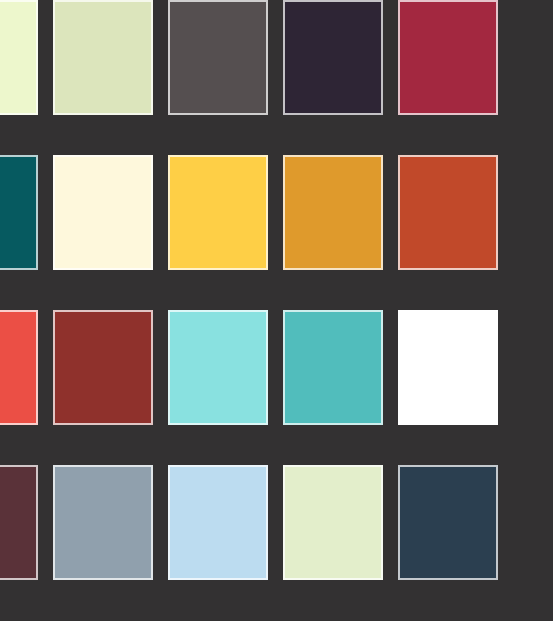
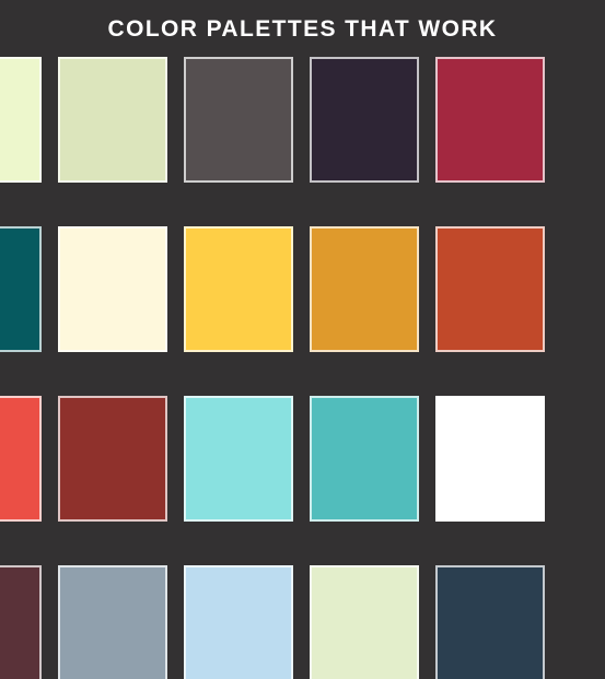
+ COLOR PALETTES THAT WORK
